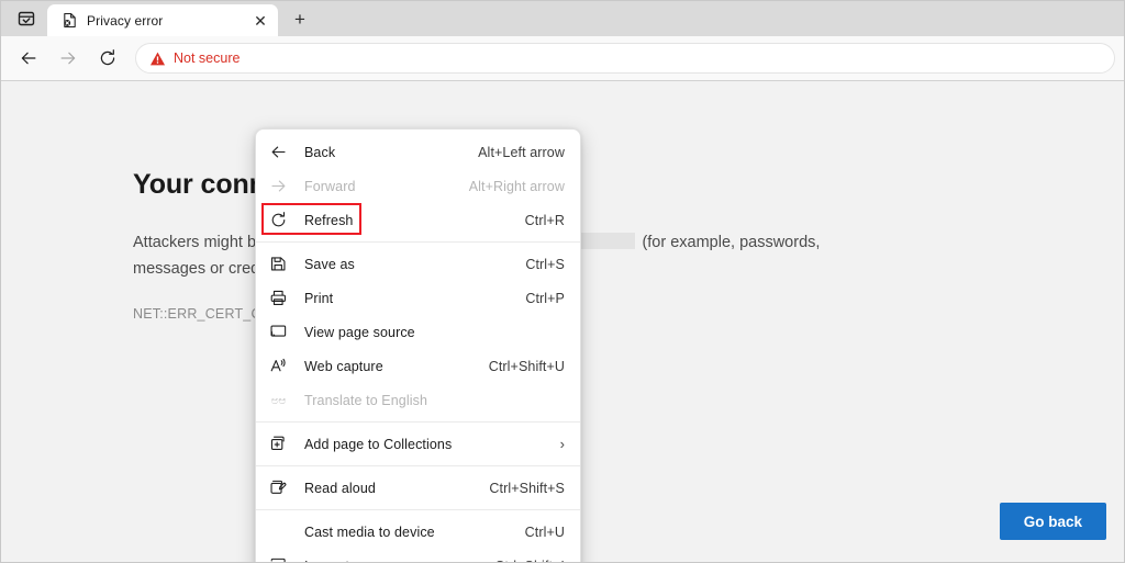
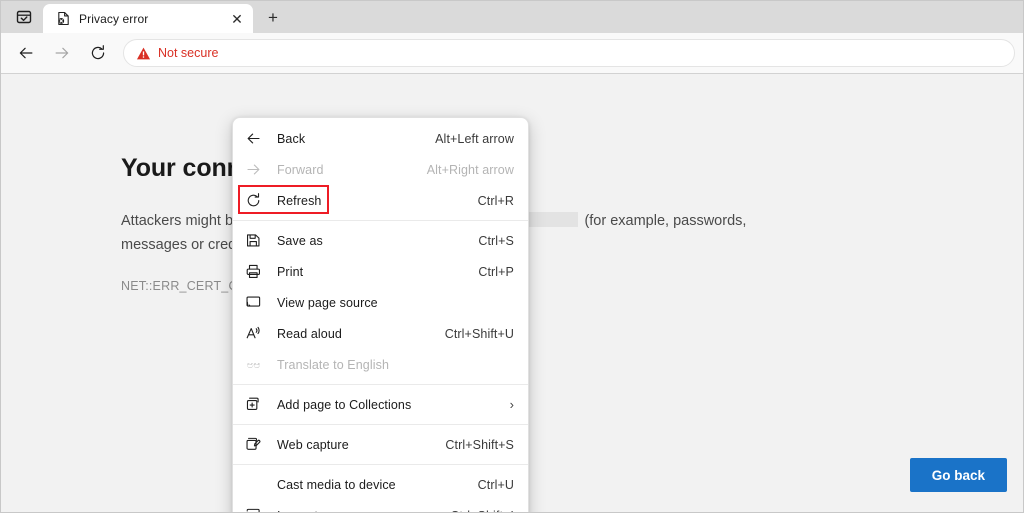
  Privacy error
  ✕
  +
  Not secure
  Go back
  Back
  Alt+Left arrow
  Forward
  Alt+Right arrow
  Refresh
  Ctrl+R
  Save as
  Ctrl+S
  Print
  Ctrl+P
  View page source
- Web capture
+ Read aloud
  Ctrl+Shift+U
  ಅ
  ಆ
  Translate to English
  Add page to Collections
  ›
- Read aloud
+ Web capture
  Ctrl+Shift+S
  Cast media to device
  Ctrl+U
